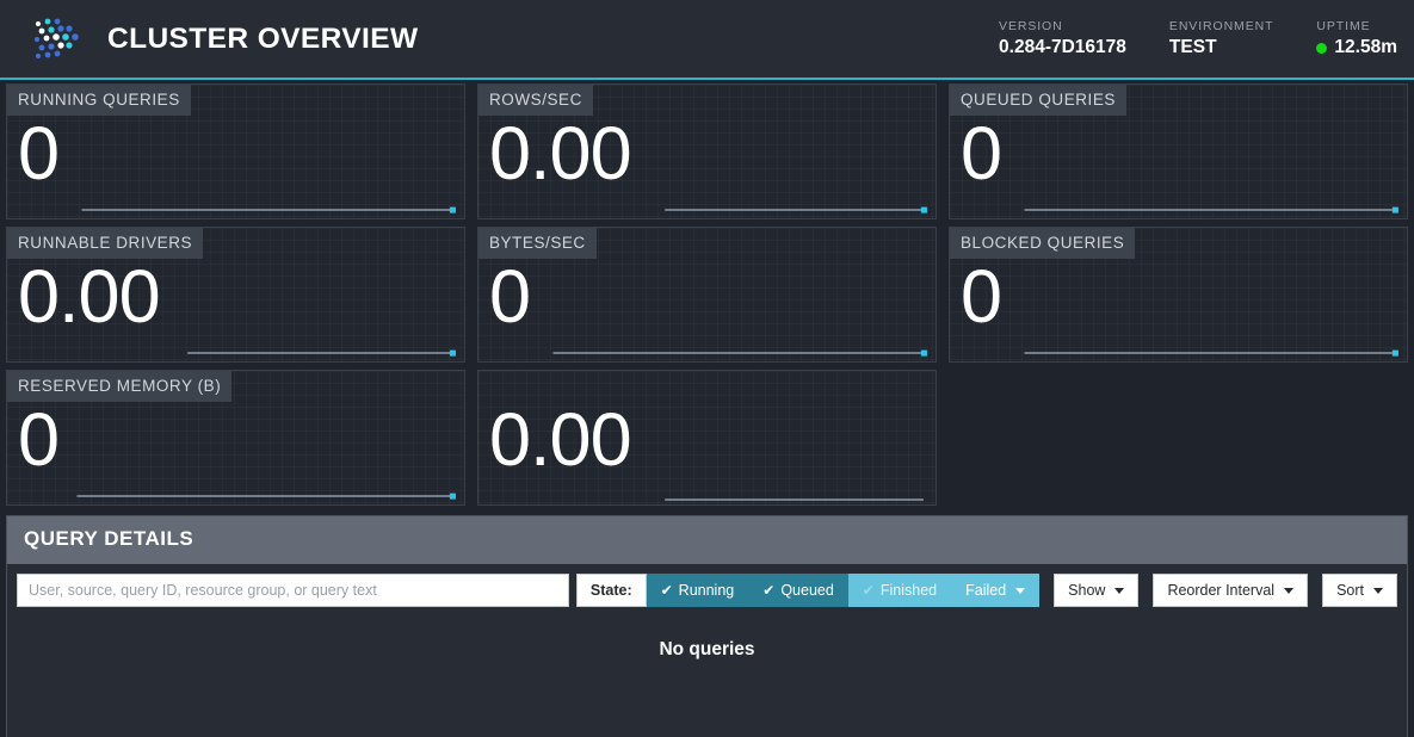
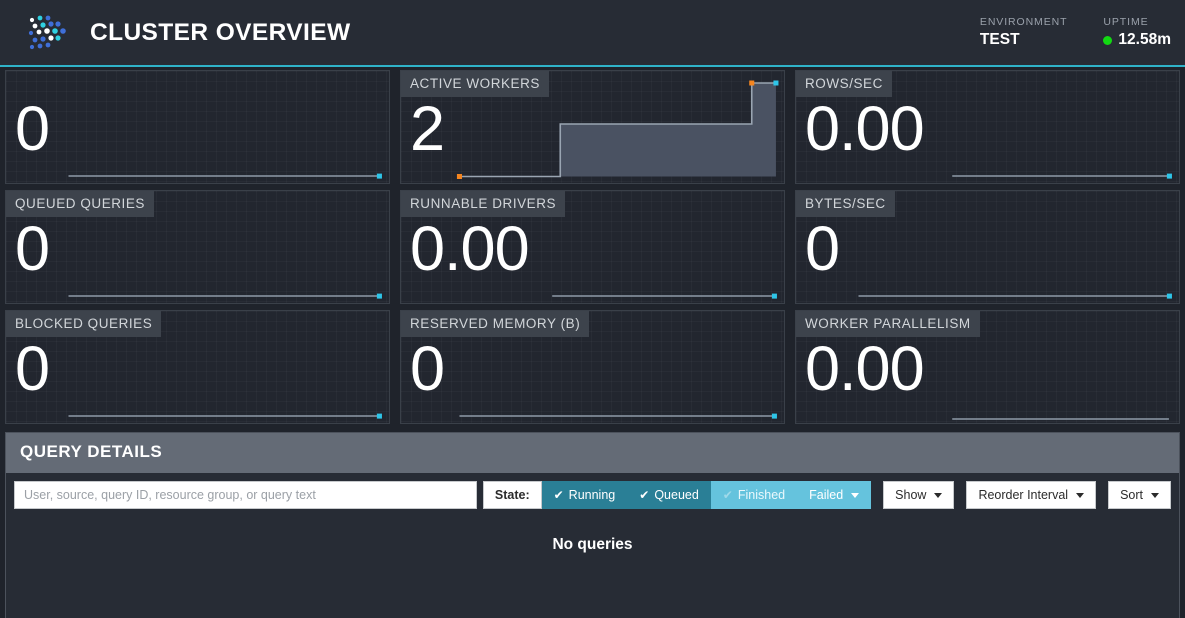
  CLUSTER OVERVIEW
- VERSION
- 0.284-7D16178
  ENVIRONMENT
  TEST
  UPTIME
  12.58m
- RUNNING QUERIES
  0
+ ACTIVE WORKERS
+ 2
  ROWS/SEC
  0.00
  QUEUED QUERIES
  0
  RUNNABLE DRIVERS
  0.00
  BYTES/SEC
  0
  BLOCKED QUERIES
  0
  RESERVED MEMORY (B)
  0
+ WORKER PARALLELISM
  0.00
  QUERY DETAILS
  User, source, query ID, resource group, or query text
  State:
  ✔
  Running
  ✔
  Queued
  ✔
  Finished
  Failed
  Show
  Reorder Interval
  Sort
  No queries
